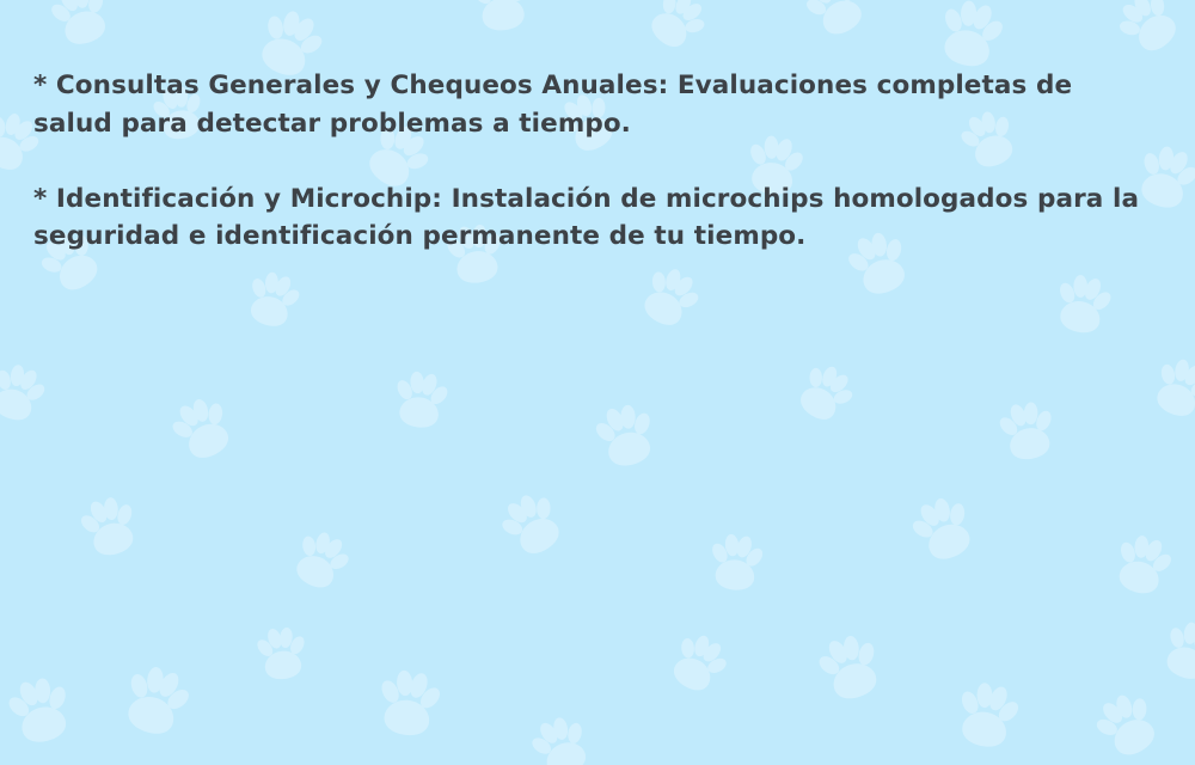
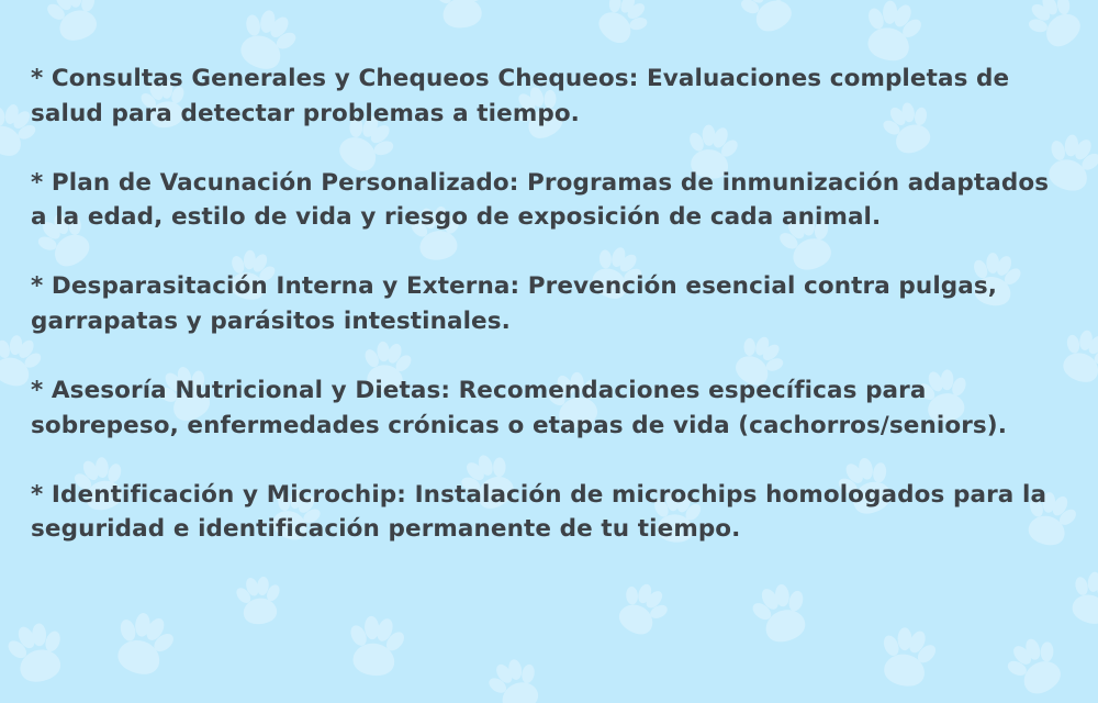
- * Consultas Generales y Chequeos Anuales: Evaluaciones completas de salud para detectar problemas a tiempo.
+ * Consultas Generales y Chequeos Chequeos: Evaluaciones completas de salud para detectar problemas a tiempo.
+ * Plan de Vacunación Personalizado: Programas de inmunización adaptados a la edad, estilo de vida y riesgo de exposición de cada animal.
+ * Desparasitación Interna y Externa: Prevención esencial contra pulgas, garrapatas y parásitos intestinales.
+ * Asesoría Nutricional y Dietas: Recomendaciones específicas para sobrepeso, enfermedades crónicas o etapas de vida (cachorros/seniors).
  * Identificación y Microchip: Instalación de microchips homologados para la seguridad e identificación permanente de tu tiempo.
